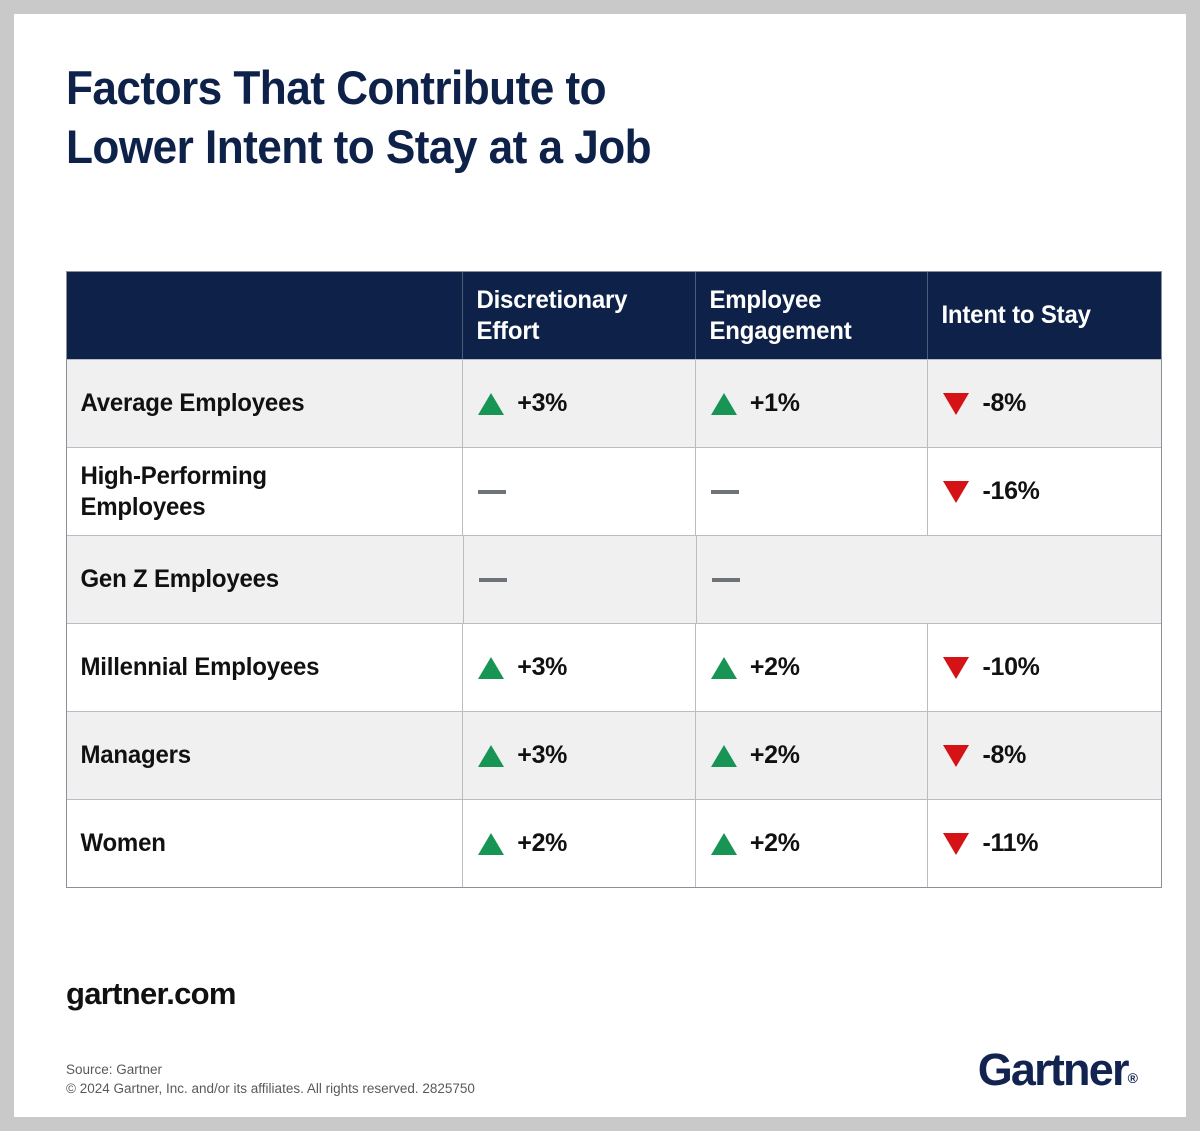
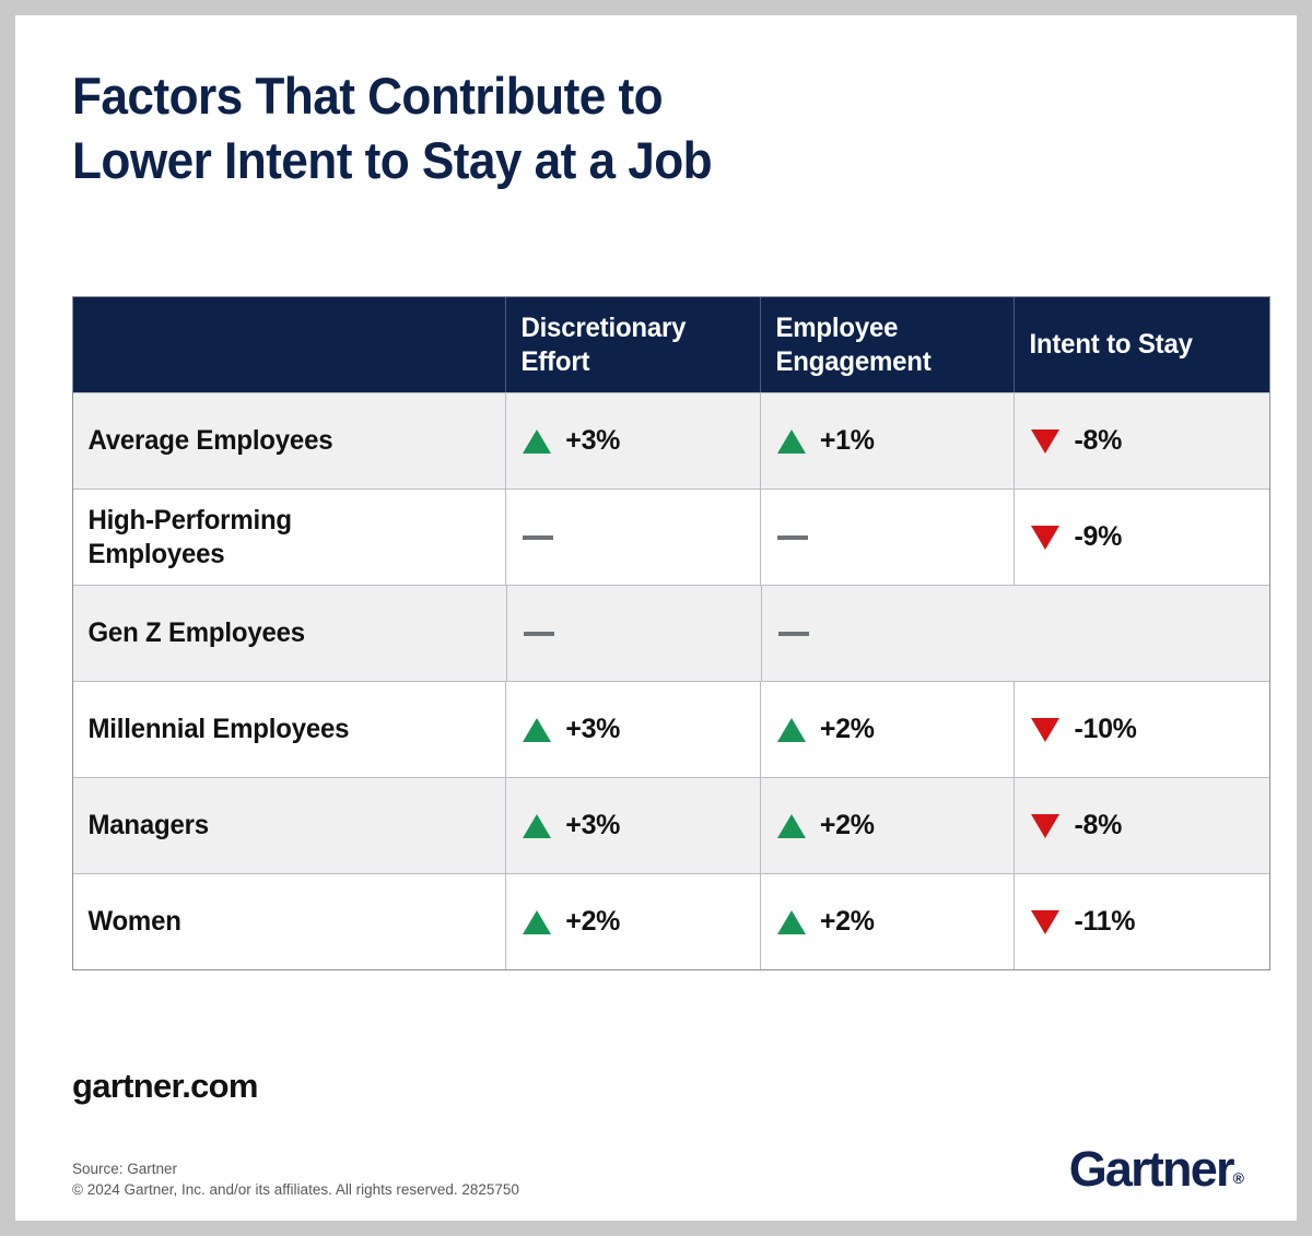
  Factors That Contribute to
  Lower Intent to Stay at a Job
  Discretionary
  Effort
  Employee
  Engagement
  Intent to Stay
  Average Employees
  +3%
  +1%
  -8%
  High-Performing
  Employees
- -16%
+ -9%
  Gen Z Employees
  Millennial Employees
  +3%
  +2%
  -10%
  Managers
  +3%
  +2%
  -8%
  Women
  +2%
  +2%
  -11%
  gartner.com
  Source: Gartner
  © 2024 Gartner, Inc. and/or its affiliates. All rights reserved. 2825750
  Gartner®
